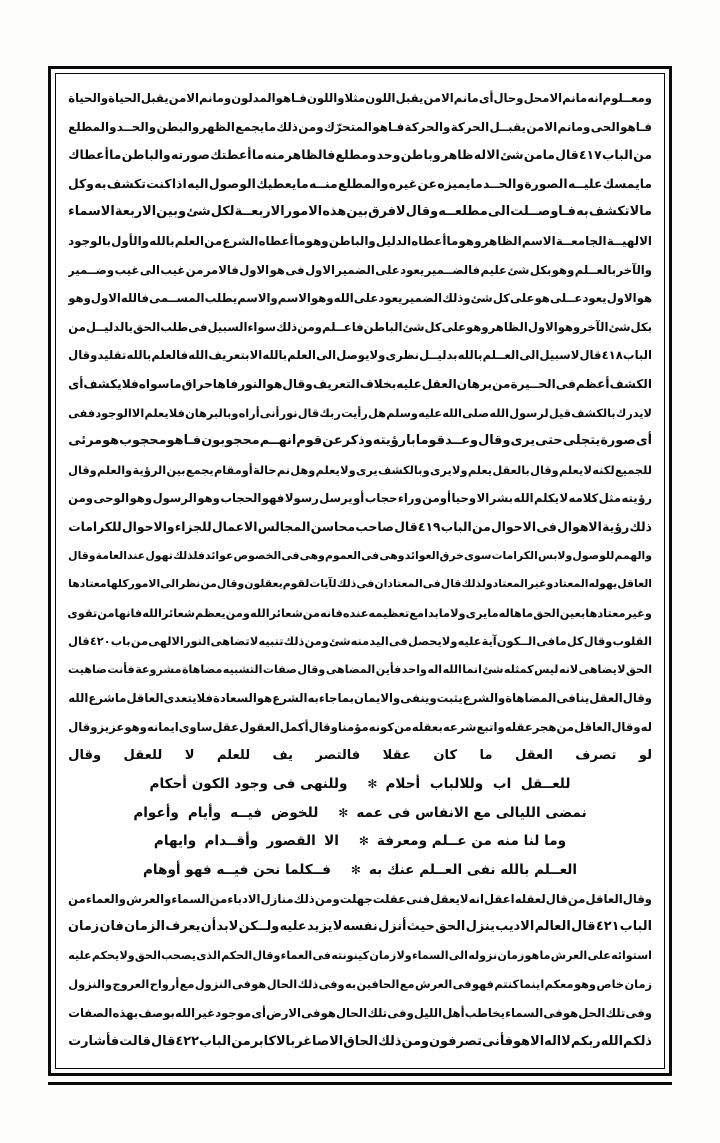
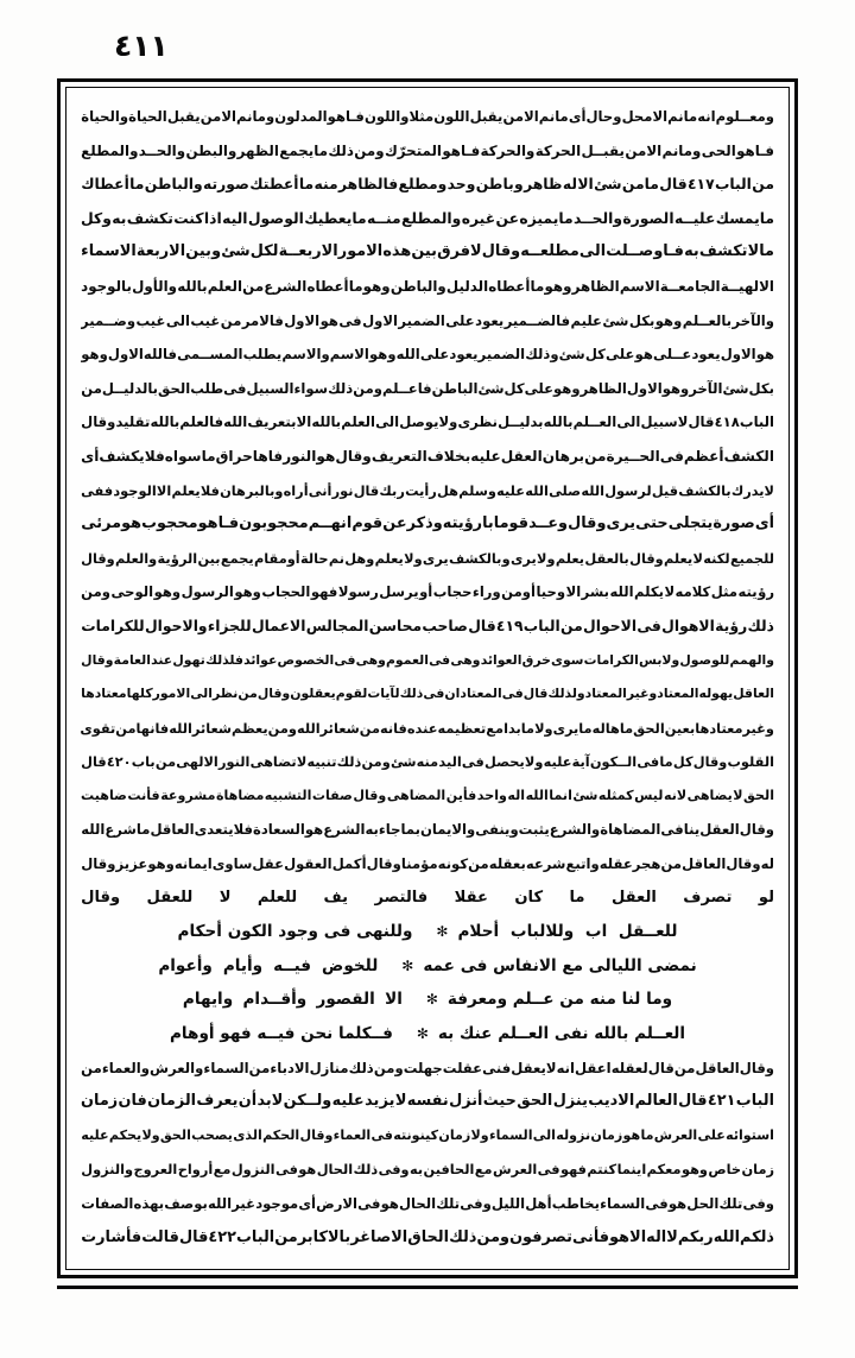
+ ٤١١
  ومعــلوم
  انه
  مانم
  الامحل
  وحال
  أى
  مانم
  الامن
  يقبل
  اللون
  مثلا
  واللون
  فـاهو
  المدلون
  ومانم
  الامن
  يقبل
  الحياة
  والحياة
  فـاهو
  الحى
  ومانم
  الامن
  يقبــل
  الحركة
  والحركة
  فـاهو
  المتحرّك
  ومن
  ذلك
  مايجمع
  الظهر
  والبطن
  والحــد
  والمطلع
  من
  الباب
  ٤١٧
  قال
  مامن
  شئ
  الا
  له
  ظاهر
  و
  باطن
  وحد
  ومطلع
  فالظاهر
  منه
  ما
  أعطتك
  صورته
  والباطن
  ما
  أعطاك
  مايمسك
  عليــه
  الصورة
  والحــد
  مايميزه
  عن
  غيره
  والمطلع
  منــه
  مايعطيك
  الوصول
  اليه
  اذا
  كنت
  تكشف
  به
  وكل
  مالا
  تكشف
  به
  فـاوصــلت
  الى
  مطلعــه
  وقال
  لافرق
  بين
  هذه
  الامور
  الاربعــة
  لكل
  شئ
  و
  بين
  الاربعة
  الاسماء
  الالهيــة
  الجامعــة
  الاسم
  الظاهر
  وهو
  ما
  أعطاه
  الدليل
  والباطن
  وهو
  ما
  أعطاه
  الشرع
  من
  العلم
  بالله
  والأول
  بالوجود
  والآخر
  بالعــلم
  وهو
  بكل
  شئ
  عليم
  فالضــمير
  يعود
  على
  الضمير
  الاول
  فى
  هو
  الاول
  فالامر
  من
  غيب
  الى
  غيب
  وضــمير
  هو
  الاول
  يعود
  عــلى
  هو
  على
  كل
  شئ
  وذلك
  الضمير
  يعود
  على
  الله
  وهو
  الاسم
  والاسم
  يطلب
  المســمى
  فالله
  الاول
  وهو
  بكل
  شئ
  الآخر
  وهو
  الاول
  الظاهر
  وهو
  على
  كل
  شئ
  الباطن
  فاعــلم
  ومن
  ذلك
  سواء
  السبيل
  فى
  طلب
  الحق
  بالدليــل
  من
  الباب
  ٤١٨
  قال
  لاسبيل
  الى
  العــلم
  بالله
  بدليــل
  نظرى
  ولا
  يوصل
  الى
  العلم
  بالله
  الا
  بتعر
  يف
  الله
  فالعلم
  بالله
  تقليد
  وقال
  الكشف
  أعظم
  فى
  الحــيرة
  من
  برهان
  العقل
  عليه
  بخلاف
  التعر
  يف
  وقال
  هو
  النور
  فاها
  حراق
  ما
  سواه
  فلا
  يكشف
  أى
  لايدرك
  بالكشف
  قيل
  لرسول
  الله
  صلى
  الله
  عليه
  وسلم
  هل
  رأيت
  ر
  بك
  قال
  نور
  أنى
  أراه
  وبالبرهان
  فلا
  يعلم
  الا
  الوجود
  ففى
  أى
  صورة
  يتجلى
  حتى
  يرى
  وقال
  وعــد
  قوما
  بارؤ
  يته
  وذ
  كر
  عن
  قوم
  انهــم
  محجو
  بون
  فـاهو
  محجوب
  هو
  مرئى
  للجميع
  لكنه
  لا
  يعلم
  وقال
  بالعقل
  يعلم
  ولا
  يرى
  و
  بالكشف
  يرى
  ولا
  يعلم
  وهل
  نم
  حالة
  أومقام
  يجمع
  بين
  الرؤ
  ية
  والعلم
  وقال
  رؤ
  يته
  مثل
  كلامه
  لا
  يكلم
  الله
  بشر
  الا
  وحيا
  أومن
  وراء
  حجاب
  أو
  يرسل
  رسولا
  فهو
  الحجاب
  وهو
  الرسول
  وهو
  الوحى
  ومن
  ذلك
  رؤ
  ية
  الاهوال
  فى
  الاحوال
  من
  الباب
  ٤١٩
  قال
  صاحب
  محاسن
  المجالس
  الاعمال
  للجزاء
  والاحوال
  للكرامات
  والهمم
  للوصول
  ولابس
  الكرامات
  سوى
  خرق
  العوائد
  وهى
  فى
  العموم
  وهى
  فى
  الخصوص
  عوائد
  فلذلك
  تهول
  عند
  العامة
  وقال
  العاقل
  يهوله
  المعتاد
  وغير
  المعتاد
  ولذلك
  قال
  فى
  المعتاد
  ان
  فى
  ذلك
  لآيات
  لقوم
  يعقلون
  وقال
  من
  نظر
  الى
  الامور
  كلها
  معتادها
  وغير
  معتادها
  بعين
  الحق
  ما
  هاله
  ما
  يرى
  ولا
  ما
  بدا
  مع
  تعظيمه
  عنده
  فانه
  من
  شعائر
  الله
  ومن
  يعظم
  شعائر
  الله
  فانها
  من
  تقوى
  القلوب
  وقال
  كل
  ما
  فى
  الــكون
  آية
  عليه
  ولا
  يحصل
  فى
  اليد
  منه
  شئ
  ومن
  ذلك
  تنبيه
  لا
  تضاهى
  النور
  الالهى
  من
  باب
  ٤٢٠
  قال
  الحق
  لا
  يضاهى
  لانه
  ليس
  كمثله
  شئ
  انما
  الله
  اله
  واحد
  فأين
  المضاهى
  وقال
  صفات
  التشبيه
  مضاهاة
  مشروعة
  فأنت
  ضاهيت
  وقال
  العقل
  ينافى
  المضاهاة
  والشرع
  يثبت
  و
  ينفى
  والايمان
  بما
  جاء
  به
  الشرع
  هو
  السعادة
  فلا
  يتعدى
  العاقل
  ما
  شرع
  الله
  له
  وقال
  العاقل
  من
  هجر
  عقله
  واتبع
  شرعه
  بعقله
  من
  كونه
  مؤمنا
  وقال
  أ
  كمل
  العقول
  عقل
  ساوى
  ايمانه
  وهو
  عز
  يز
  وقال
  لو
  تصرف
  العقل
  ما
  كان
  عقلا
  فالتصر
  يف
  للعلم
  لا
  للعقل
  وقال
  للعــقل اب وللالباب أحلام
  ✻
  وللنهى فى وجود الكون أحكام
  نمضى الليالى مع الانفاس فى عمه
  ✻
  للخوض فيــه وأيام وأعوام
  وما لنا منه من عــلم ومعرفة
  ✻
  الا القصور وأقــدام وايهام
  العــلم بالله نفى العــلم عنك به
  ✻
  فــكلما نحن فيــه فهو أوهام
  وقال
  العاقل
  من
  قال
  لعقله
  اعقل
  انه
  لا
  يعقل
  فنى
  عقلت
  جهلت
  ومن
  ذلك
  منازل
  الادباء
  من
  السماء
  والعرش
  والعماء
  من
  الباب
  ٤٢١
  قال
  العالم
  الاديب
  ينزل
  الحق
  حيث
  أنزل
  نفسه
  لا
  يز
  يد
  عليه
  ولــكن
  لابد
  أن
  يعرف
  الزمان
  فان
  زمان
  استوائه
  على
  العرش
  ما
  هو
  زمان
  نزوله
  الى
  السماء
  ولا
  زمان
  كينونته
  فى
  العماء
  وقال
  الحكم
  الذى
  يصحب
  الحق
  ولا
  يحكم
  عليه
  زمان
  خاص
  وهو
  معكم
  اينما
  كنتم
  فهو
  فى
  العرش
  مع
  الحافين
  به
  وفى
  ذلك
  الحال
  هو
  فى
  النزول
  مع
  أرواح
  العروج
  والنزول
  وفى
  تلك
  الحل
  هو
  فى
  السماء
  يخاطب
  أهل
  الليل
  وفى
  تلك
  الحال
  هو
  فى
  الارض
  أى
  موجود
  غير
  الله
  بوصف
  بهذه
  الصفات
  ذلكم
  الله
  ر
  بكم
  لا
  اله
  الا
  هو
  فأنى
  تصرفون
  ومن
  ذلك
  الحاق
  الاصاغر
  بالا
  كابر
  من
  الباب
  ٤٢٢
  قال
  قالت
  فأشارت
